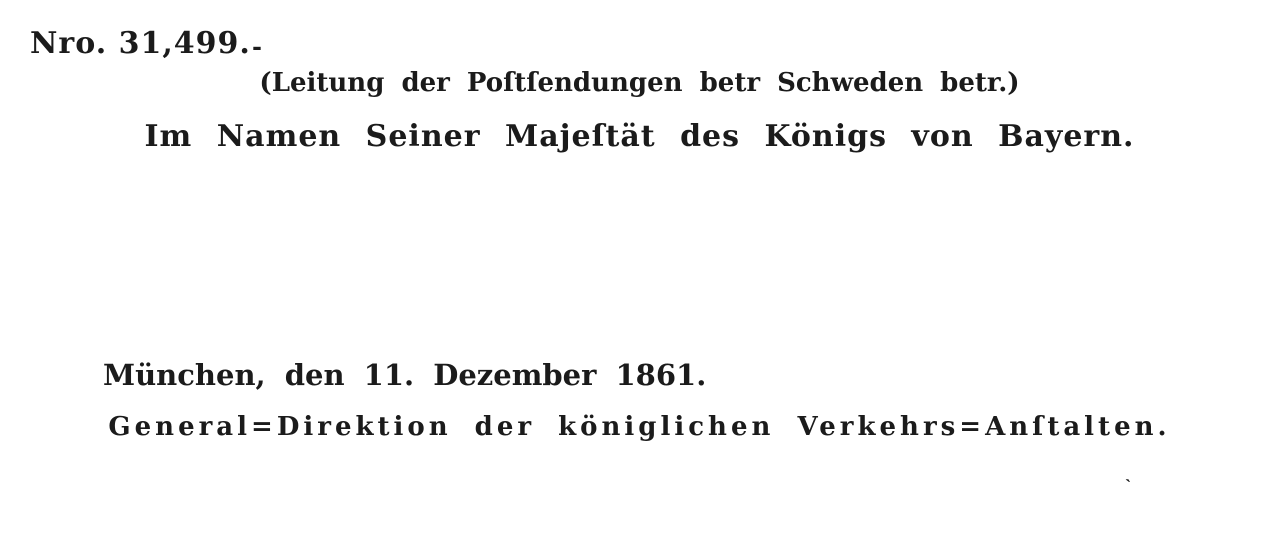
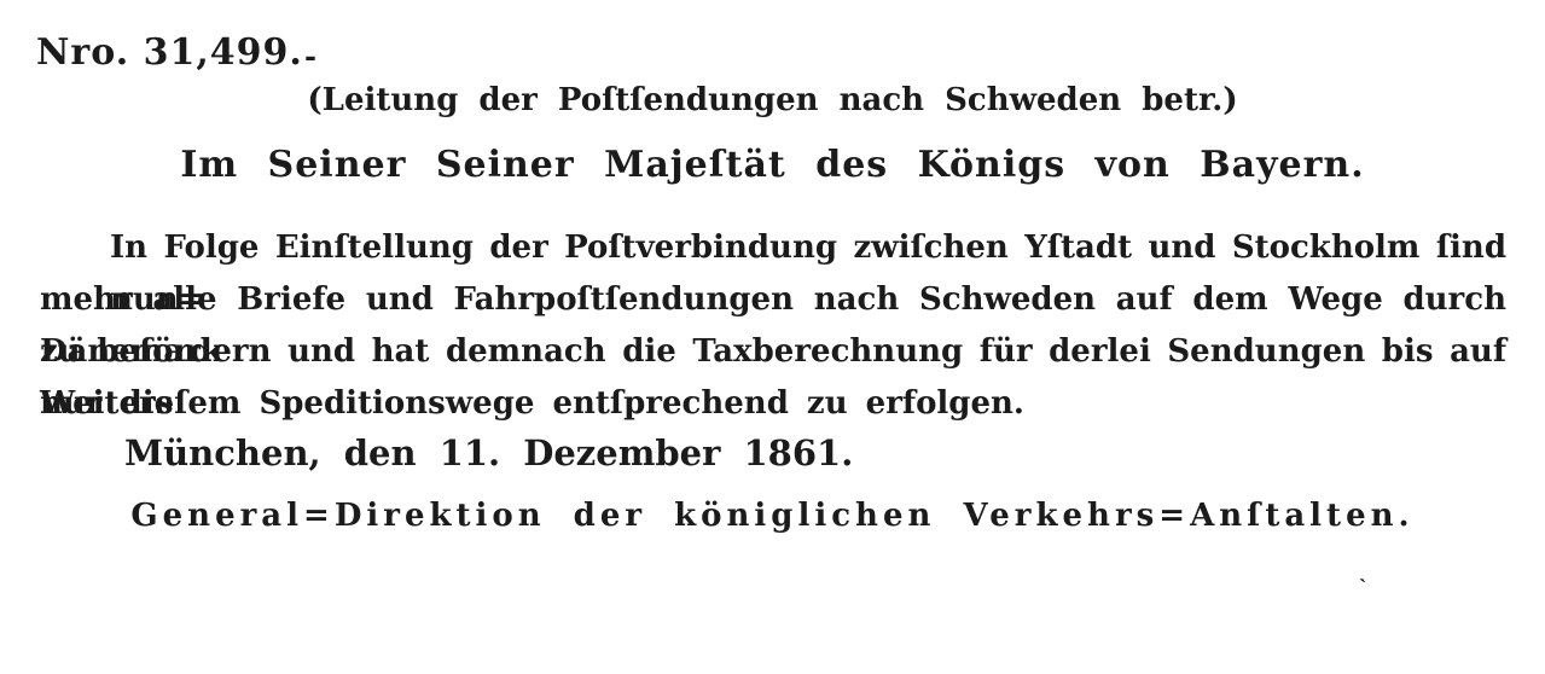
  Nro. 31,499.
  -
- (Leitung der Poſtſendungen betr Schweden betr.)
+ (Leitung der Poſtſendungen nach Schweden betr.)
- Im Namen Seiner Majeſtät des Königs von Bayern.
+ Im Seiner Seiner Majeſtät des Königs von Bayern.
+ In Folge Einſtellung der Poſtverbindung zwiſchen Yſtadt und Stockholm ſind nun=
+ mehr alle Briefe und Fahrpoſtſendungen nach Schweden auf dem Wege durch Dänemark
+ zu befördern und hat demnach die Taxberechnung für derlei Sendungen bis auf Weiters
+ nur dieſem Speditionswege entſprechend zu erfolgen.
  München, den 11. Dezember 1861.
  General=Direktion der königlichen Verkehrs=Anſtalten.
  ˎ
